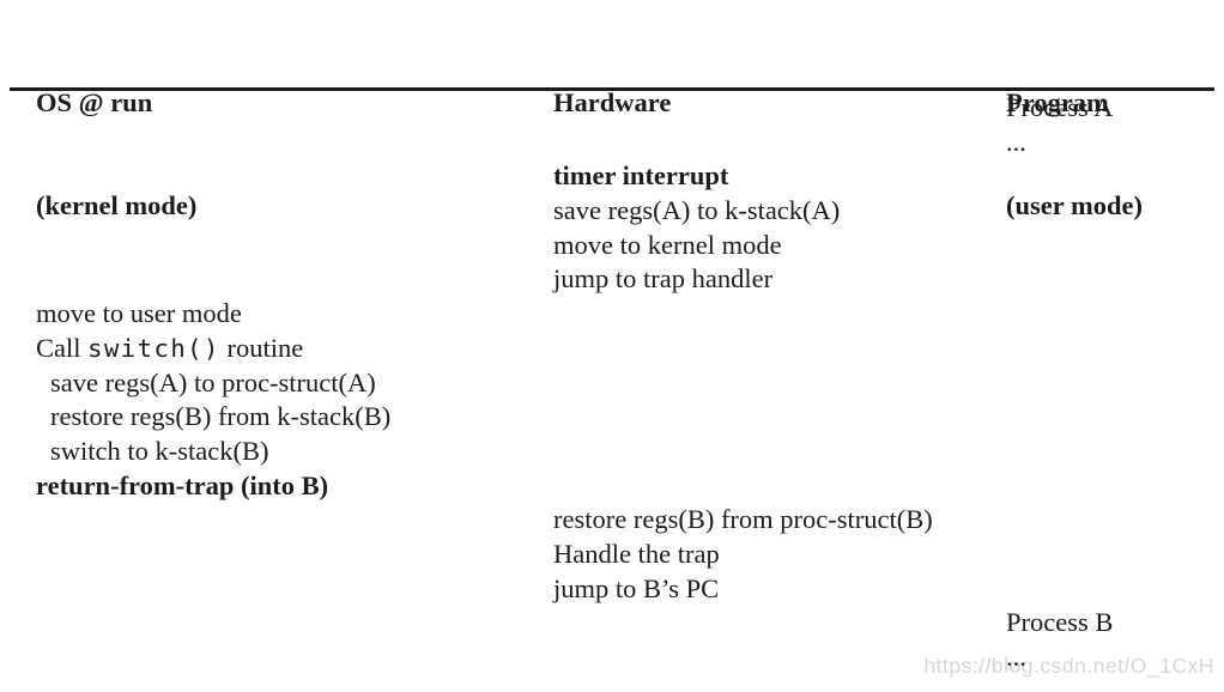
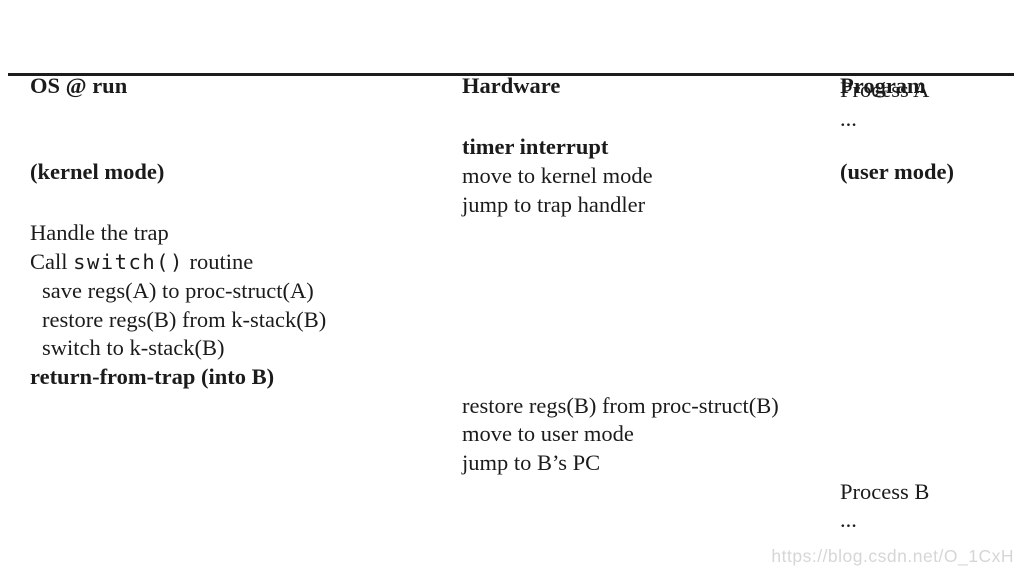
  OS @ run
  (kernel mode)
  Hardware
  Program
  (user mode)
  Process A
  ...
  timer interrupt
- save regs(A) to k-stack(A)
  move to kernel mode
  jump to trap handler
- move to user mode
+ Handle the trap
  Call switch() routine
  save regs(A) to proc-struct(A)
  restore regs(B) from k-stack(B)
  switch to k-stack(B)
  return-from-trap (into B)
  restore regs(B) from proc-struct(B)
- Handle the trap
+ move to user mode
  jump to B’s PC
  Process B
  ...
  https://blog.csdn.net/O_1CxH
